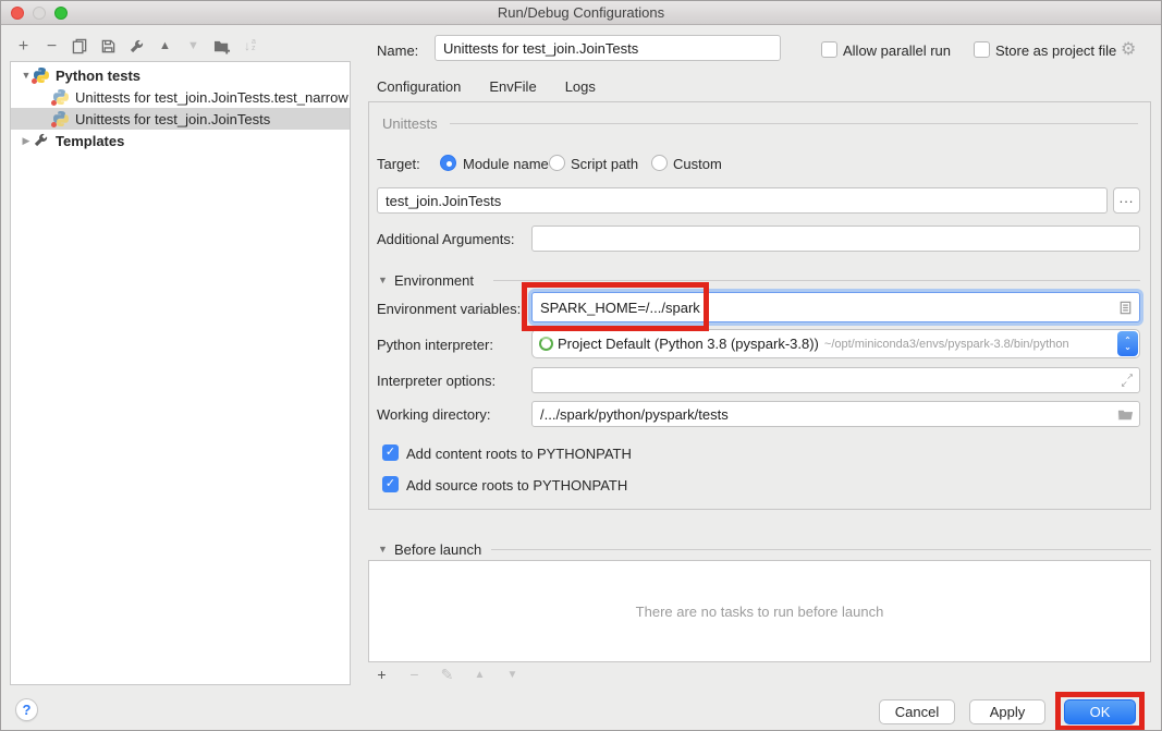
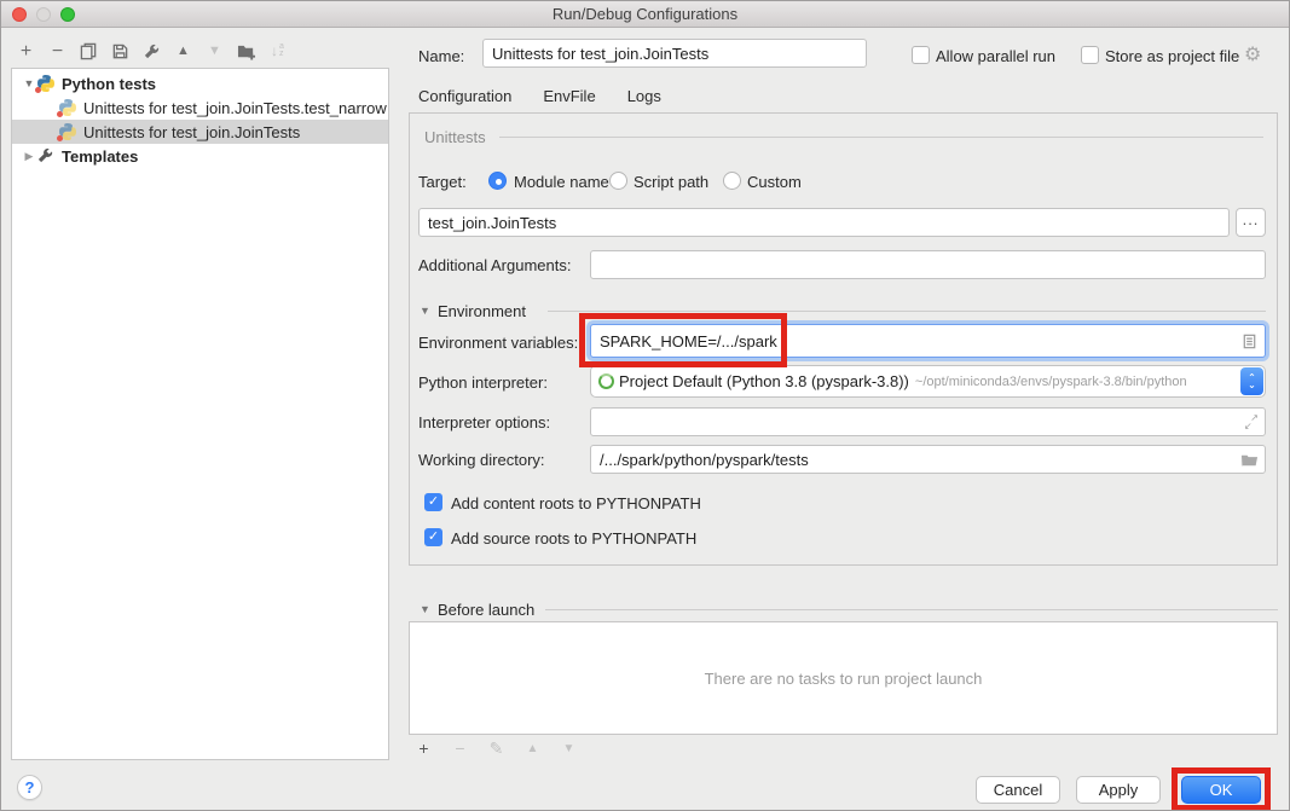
  Run/Debug Configurations
  +
  −
  ▲
  ▼
  ↓
  ▼
  Python tests
  Unittests for test_join.JoinTests.test_narrow
  Unittests for test_join.JoinTests
  ▶
  Templates
  ?
  Name:
  Unittests for test_join.JoinTests
  Allow parallel run
  Store as project file
  ⚙
  Configuration
  EnvFile
  Logs
  Unittests
  Target:
  Module name
  Script path
  Custom
  test_join.JoinTests
  ...
  Additional Arguments:
  ▼
  Environment
  Environment variables:
  SPARK_HOME=/.../spark
  Python interpreter:
  Project Default (Python 3.8 (pyspark-3.8))
  ~/opt/miniconda3/envs/pyspark-3.8/bin/python
  ⌃
  ⌄
  Interpreter options:
  ↗
  ↙
  Working directory:
  /.../spark/python/pyspark/tests
  ✓
  Add content roots to PYTHONPATH
  ✓
  Add source roots to PYTHONPATH
  ▼
  Before launch
- There are no tasks to run before launch
+ There are no tasks to run project launch
  +
  −
  ✎
  ▲
  ▼
  Cancel
  Apply
  OK
